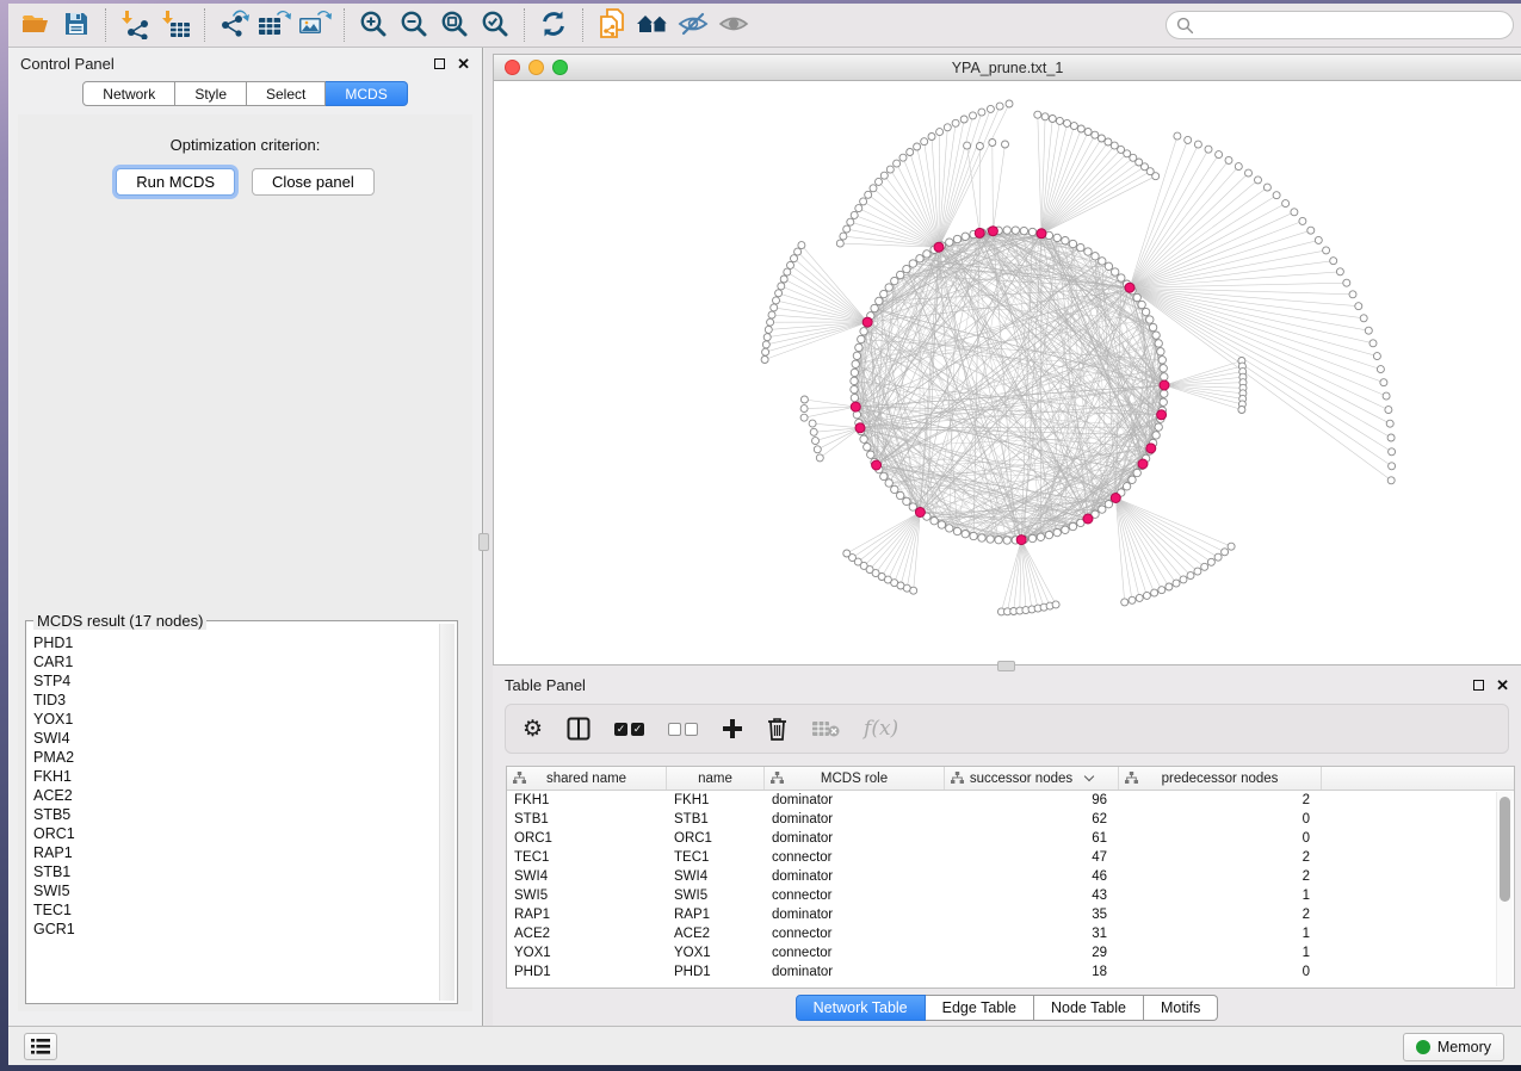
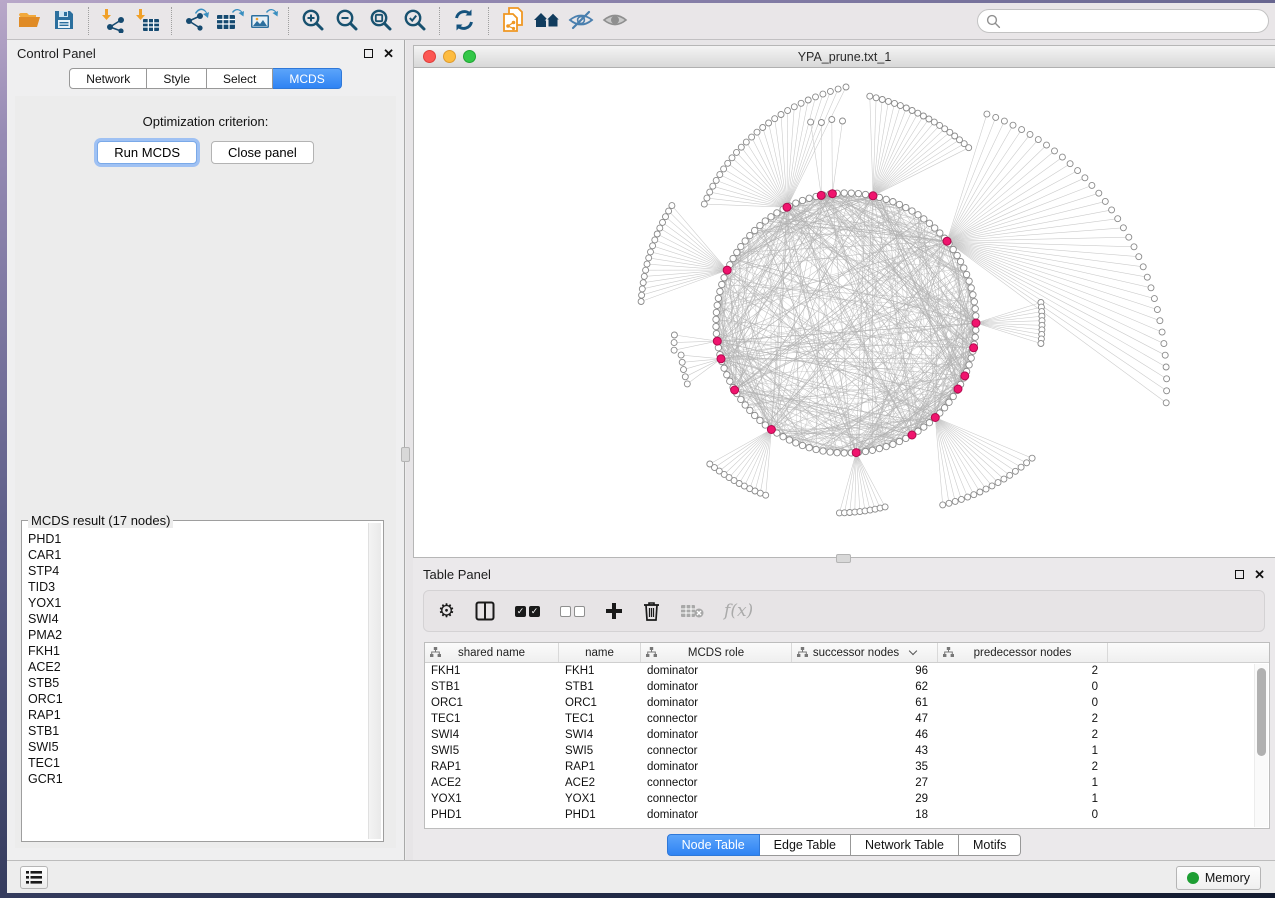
  Control Panel
  ✕
  Network
  Style
  Select
  MCDS
  Optimization criterion:
  Run MCDS
  Close panel
  MCDS result (17 nodes)
  PHD1
  CAR1
  STP4
  TID3
  YOX1
  SWI4
  PMA2
  FKH1
  ACE2
  STB5
  ORC1
  RAP1
  STB1
  SWI5
  TEC1
  GCR1
  YPA_prune.txt_1
  Table Panel
  ✕
  ⚙
  ✓
  ✓
  f(x)
  shared name
  name
  MCDS role
  successor nodes
  predecessor nodes
  FKH1
  FKH1
  dominator
  96
  2
  STB1
  STB1
  dominator
  62
  0
  ORC1
  ORC1
  dominator
  61
  0
  TEC1
  TEC1
  connector
  47
  2
  SWI4
  SWI4
  dominator
  46
  2
  SWI5
  SWI5
  connector
  43
  1
  RAP1
  RAP1
  dominator
  35
  2
  ACE2
  ACE2
  connector
- 31
+ 27
  1
  YOX1
  YOX1
  connector
  29
  1
  PHD1
  PHD1
  dominator
  18
  0
- Network Table
+ Node Table
  Edge Table
- Node Table
+ Network Table
  Motifs
  Memory
